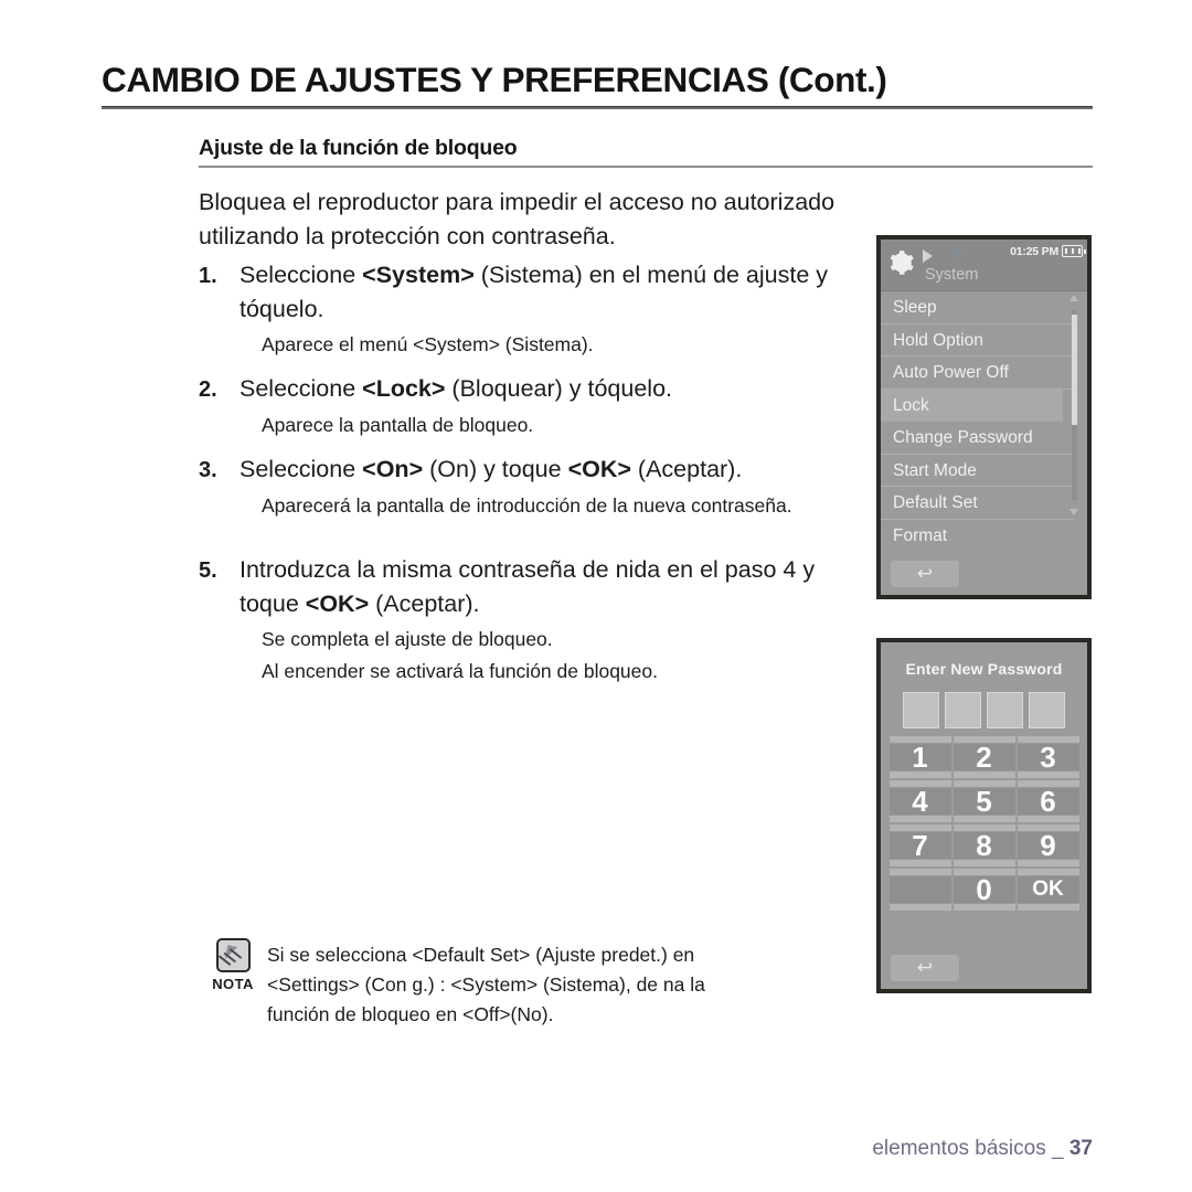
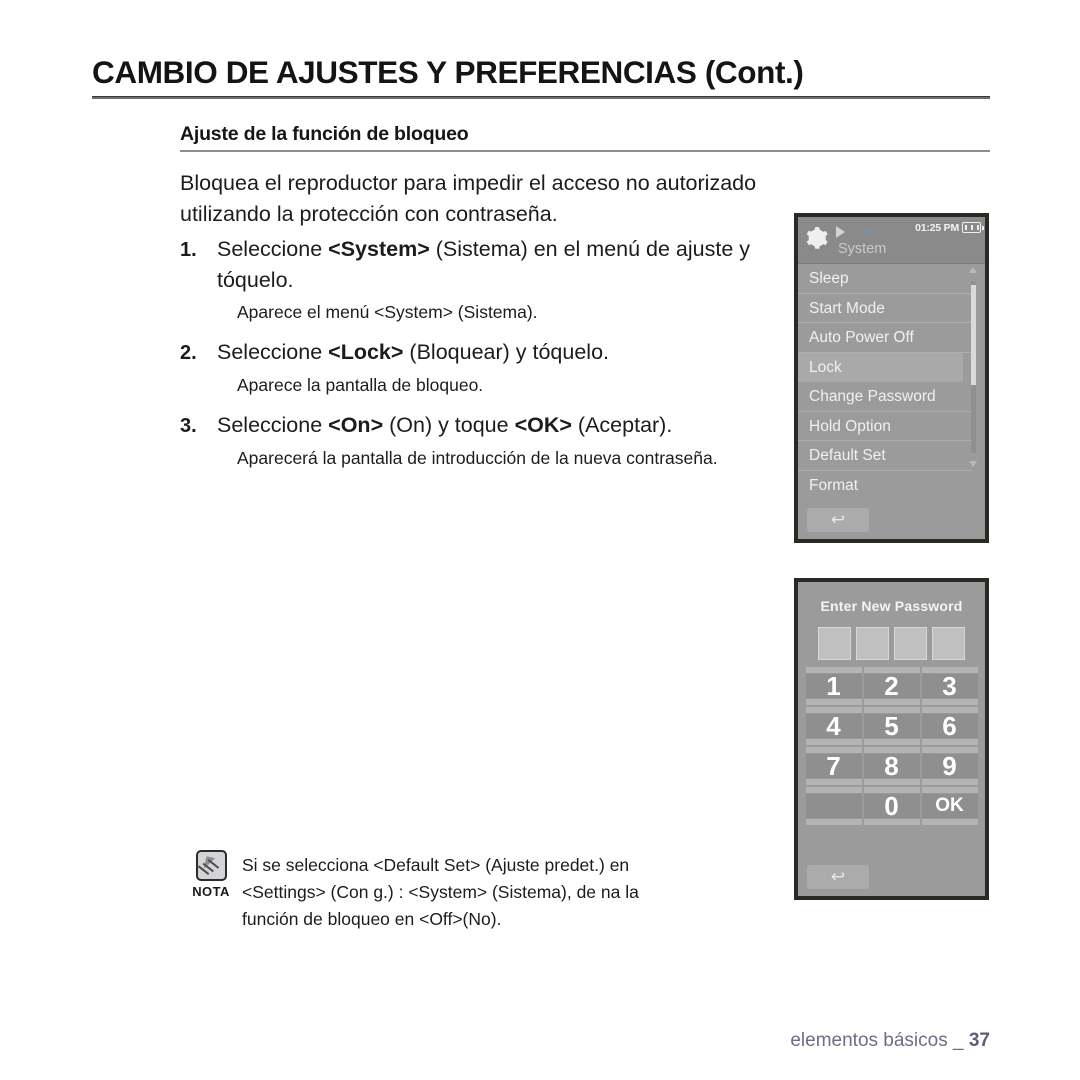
  CAMBIO DE AJUSTES Y PREFERENCIAS (Cont.)
  Ajuste de la función de bloqueo
  Bloquea el reproductor para impedir el acceso no autorizado utilizando la protección con contraseña.
  1.
  Seleccione <System> (Sistema) en el menú de ajuste y tóquelo.
  Aparece el menú <System> (Sistema).
  2.
  Seleccione <Lock> (Bloquear) y tóquelo.
  Aparece la pantalla de bloqueo.
  3.
  Seleccione <On> (On) y toque <OK> (Aceptar).
  Aparecerá la pantalla de introducción de la nueva contraseña.
- 5.
- Introduzca la misma contraseña de nida en el paso 4 y toque <OK> (Aceptar).
- Se completa el ajuste de bloqueo.
- Al encender se activará la función de bloqueo.
  NOTA
  Si se selecciona <Default Set> (Ajuste predet.) en
  <Settings> (Con g.) : <System> (Sistema), de na la
  función de bloqueo en <Off>(No).
  elementos básicos _ 37
  01:25 PM
  System
  Sleep
- Hold Option
+ Start Mode
  Auto Power Off
  Lock
  Change Password
- Start Mode
+ Hold Option
  Default Set
  Format
  ↩
  Enter New Password
  1
  2
  3
  4
  5
  6
  7
  8
  9
  0
  OK
  ↩
